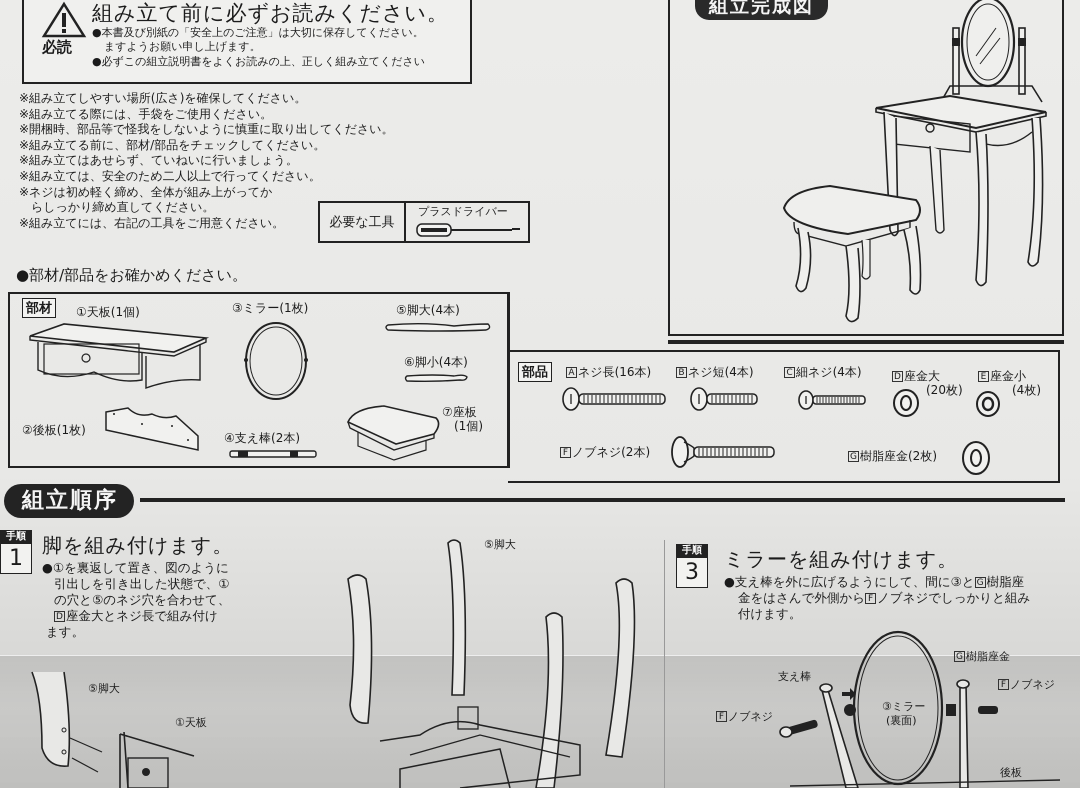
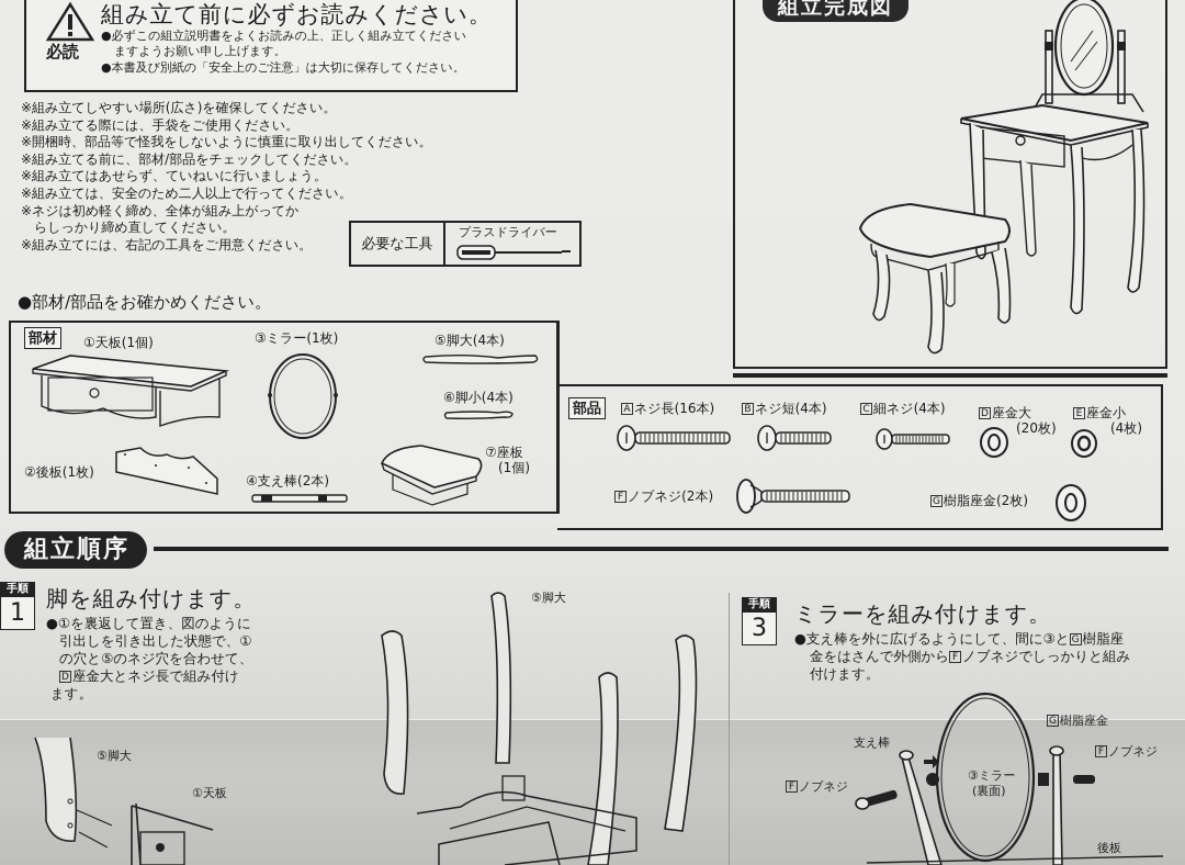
  必読
  組み立て前に必ずお読みください。
- ●本書及び別紙の「安全上のご注意」は大切に保存してください。
+ ●必ずこの組立説明書をよくお読みの上、正しく組み立てください
  ますようお願い申し上げます。
- ●必ずこの組立説明書をよくお読みの上、正しく組み立てください
+ ●本書及び別紙の「安全上のご注意」は大切に保存してください。
  ※組み立てしやすい場所(広さ)を確保してください。
  ※組み立てる際には、手袋をご使用ください。
  ※開梱時、部品等で怪我をしないように慎重に取り出してください。
  ※組み立てる前に、部材/部品をチェックしてください。
  ※組み立てはあせらず、ていねいに行いましょう。
  ※組み立ては、安全のため二人以上で行ってください。
  ※ネジは初め軽く締め、全体が組み上がってか
  らしっかり締め直してください。
  ※組み立てには、右記の工具をご用意ください。
  必要な工具
  プラスドライバー
  ●部材/部品をお確かめください。
  部材
  ①天板(1個)
  ②後板(1枚)
  ③ミラー(1枚)
  ④支え棒(2本)
  ⑤脚大(4本)
  ⑥脚小(4本)
  ⑦座板
  (1個)
  部品
  A ネジ長(16本)
  B ネジ短(4本)
  C 細ネジ(4本)
  D 座金大
  (20枚)
  E 座金小
  (4枚)
  F ノブネジ(2本)
  G 樹脂座金(2枚)
  組立完成図
  組立順序
  手順
  1
  脚を組み付けます。
  ●①を裏返して置き、図のように
  引出しを引き出した状態で、①
  の穴と⑤のネジ穴を合わせて、
  D 座金大とネジ長で組み付け
  ます。
  ⑤脚大
  ①天板
  ⑤脚大
  手順
  3
  ミラーを組み付けます。
  ●支え棒を外に広げるようにして、間に③と G 樹脂座
  金をはさんで外側から F ノブネジでしっかりと組み
  付けます。
  支え棒
  F ノブネジ
  ③ミラー
  (裏面)
  G 樹脂座金
  F ノブネジ
  後板
